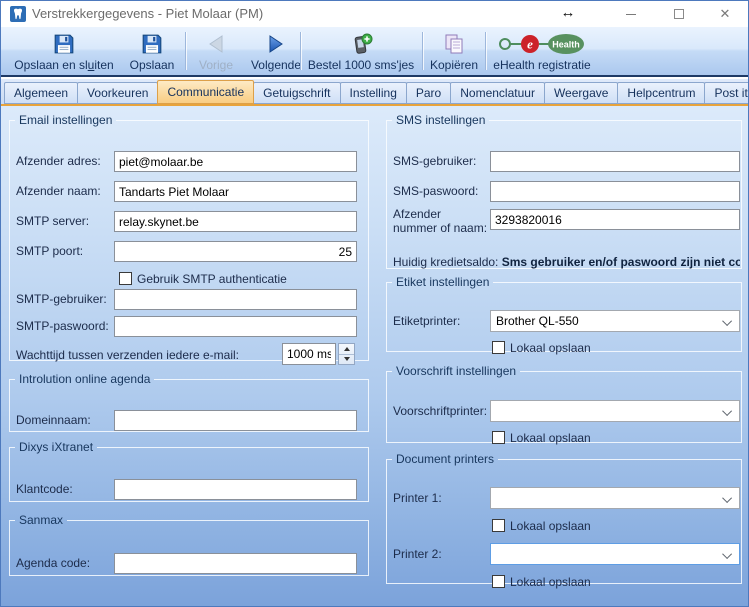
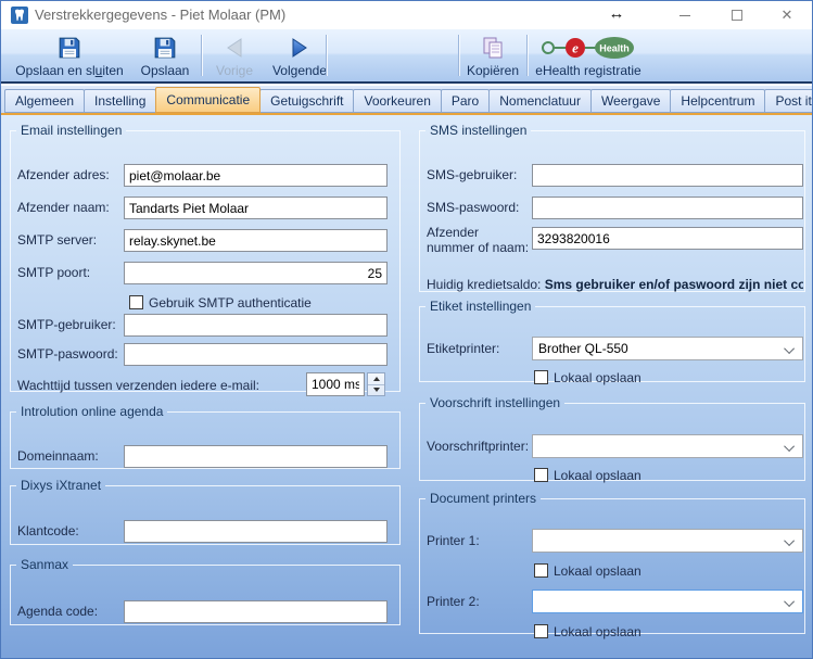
  Verstrekkergegevens - Piet Molaar (PM)
  ↔
  ✕
  Opslaan en sluiten
  Opslaan
  Vorige
  Volgende
- Bestel 1000 sms'jes
  Kopiëren
  e
  Health
  eHealth registratie
  Algemeen
- Voorkeuren
+ Instelling
  Communicatie
  Getuigschrift
- Instelling
+ Voorkeuren
  Paro
  Nomenclatuur
  Weergave
  Helpcentrum
  Post it
  Email instellingen
  Afzender adres:
  piet@molaar.be
  Afzender naam:
  Tandarts Piet Molaar
  SMTP server:
  relay.skynet.be
  SMTP poort:
  25
  Gebruik SMTP authenticatie
  SMTP-gebruiker:
  SMTP-paswoord:
  Wachttijd tussen verzenden iedere e-mail:
  1000 ms
  Introlution online agenda
  Domeinnaam:
  Dixys iXtranet
  Klantcode:
  Sanmax
  Agenda code:
  SMS instellingen
  SMS-gebruiker:
  SMS-paswoord:
  Afzender nummer of naam:
  3293820016
  Huidig kredietsaldo: Sms gebruiker en/of paswoord zijn niet co
  Etiket instellingen
  Etiketprinter:
  Brother QL-550
  Lokaal opslaan
  Voorschrift instellingen
  Voorschriftprinter:
  Lokaal opslaan
  Document printers
  Printer 1:
  Lokaal opslaan
  Printer 2:
  Lokaal opslaan
